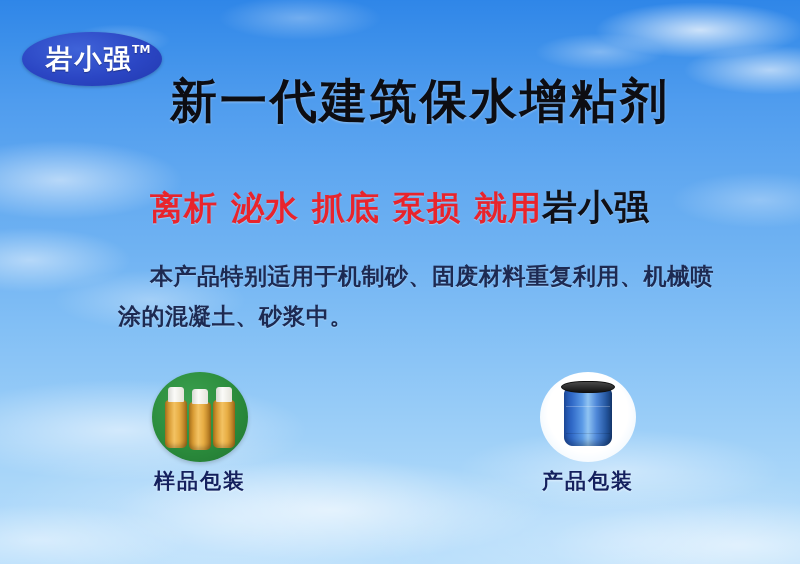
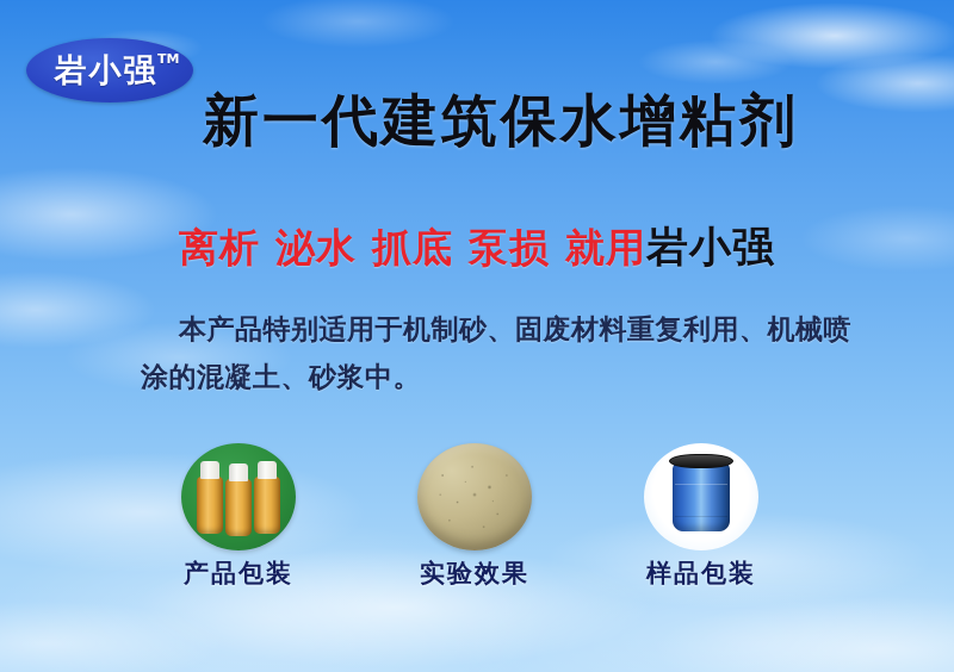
  岩小强
  TM
  新一代建筑保水增粘剂
  离析 泌水 抓底 泵损 就用岩小强
  本产品特别适用于机制砂、固废材料重复利用、机械喷涂的混凝土、砂浆中。
- 样品包装
+ 产品包装
+ 实验效果
- 产品包装
+ 样品包装
